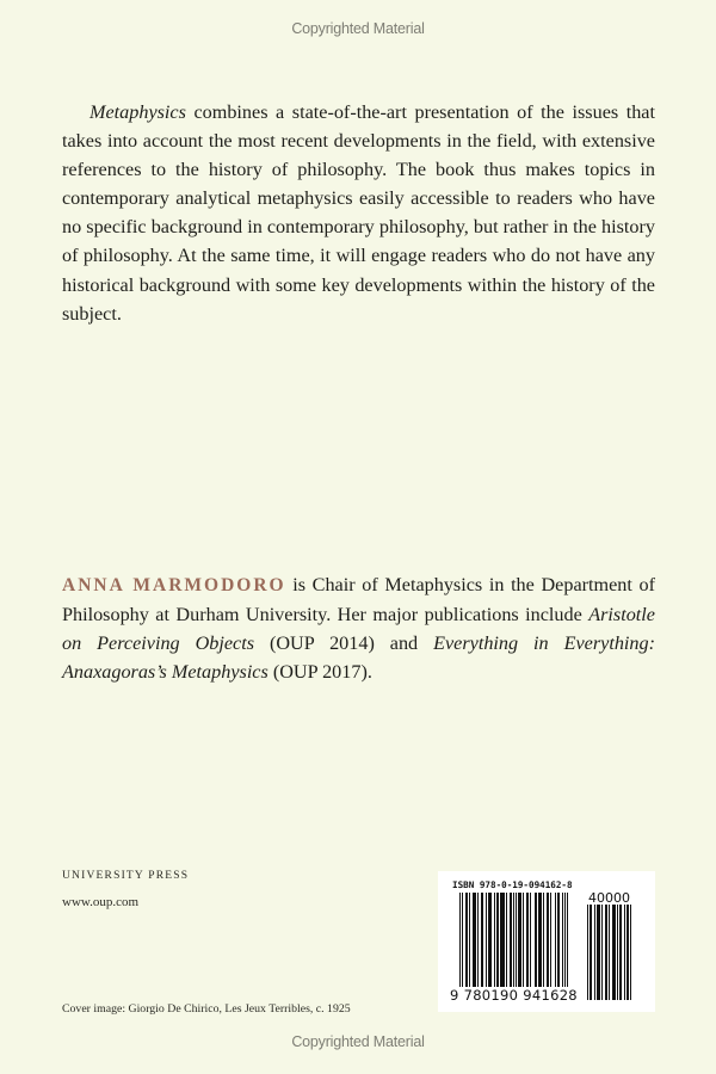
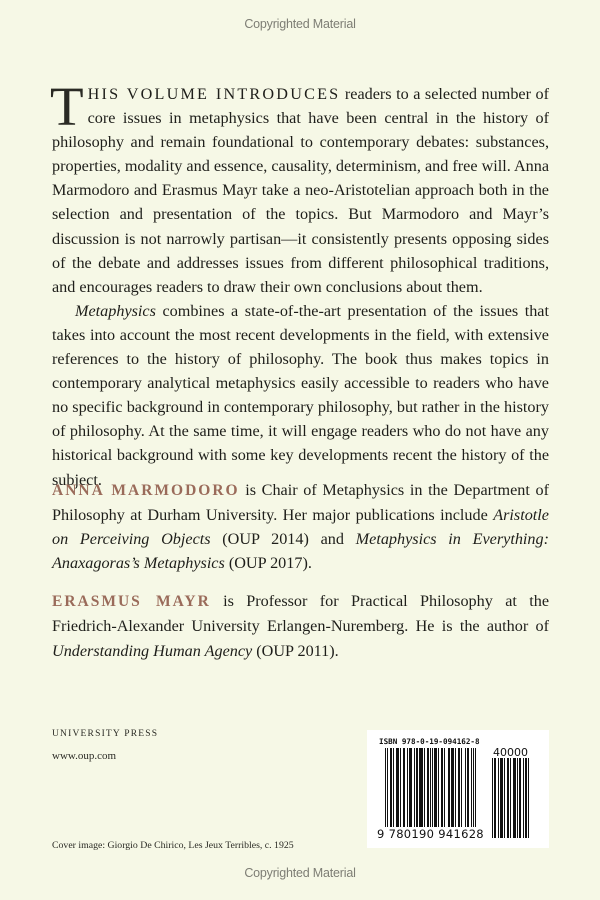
  Copyrighted Material
+ T
+ HIS VOLUME INTRODUCES readers to a selected number of core issues in metaphysics that have been central in the history of philosophy and remain foundational to contemporary debates: substances, properties, modality and essence, causality, determinism, and free will. Anna Marmodoro and Erasmus Mayr take a neo-Aristotelian approach both in the selection and presentation of the topics. But Marmodoro and Mayr’s discussion is not narrowly partisan—it consistently presents opposing sides of the debate and addresses issues from different philosophical traditions, and encourages readers to draw their own conclusions about them.
- Metaphysics combines a state-of-the-art presentation of the issues that takes into account the most recent developments in the field, with extensive references to the history of philosophy. The book thus makes topics in contemporary analytical metaphysics easily accessible to readers who have no specific background in contemporary philosophy, but rather in the history of philosophy. At the same time, it will engage readers who do not have any historical background with some key developments within the history of the subject.
+ Metaphysics combines a state-of-the-art presentation of the issues that takes into account the most recent developments in the field, with extensive references to the history of philosophy. The book thus makes topics in contemporary analytical metaphysics easily accessible to readers who have no specific background in contemporary philosophy, but rather in the history of philosophy. At the same time, it will engage readers who do not have any historical background with some key developments recent the history of the subject.
- ANNA MARMODORO is Chair of Metaphysics in the Department of Philosophy at Durham University. Her major publications include Aristotle on Perceiving Objects (OUP 2014) and Everything in Everything: Anaxagoras’s Metaphysics (OUP 2017).
+ ANNA MARMODORO is Chair of Metaphysics in the Department of Philosophy at Durham University. Her major publications include Aristotle on Perceiving Objects (OUP 2014) and Metaphysics in Everything: Anaxagoras’s Metaphysics (OUP 2017).
+ ERASMUS MAYR is Professor for Practical Philosophy at the Friedrich-Alexander University Erlangen-Nuremberg. He is the author of Understanding Human Agency (OUP 2011).
  UNIVERSITY PRESS
  www.oup.com
  Cover image: Giorgio De Chirico, Les Jeux Terribles, c. 1925
  ISBN 978-0-19-094162-8
  40000
  9 780190 941628
  Copyrighted Material
